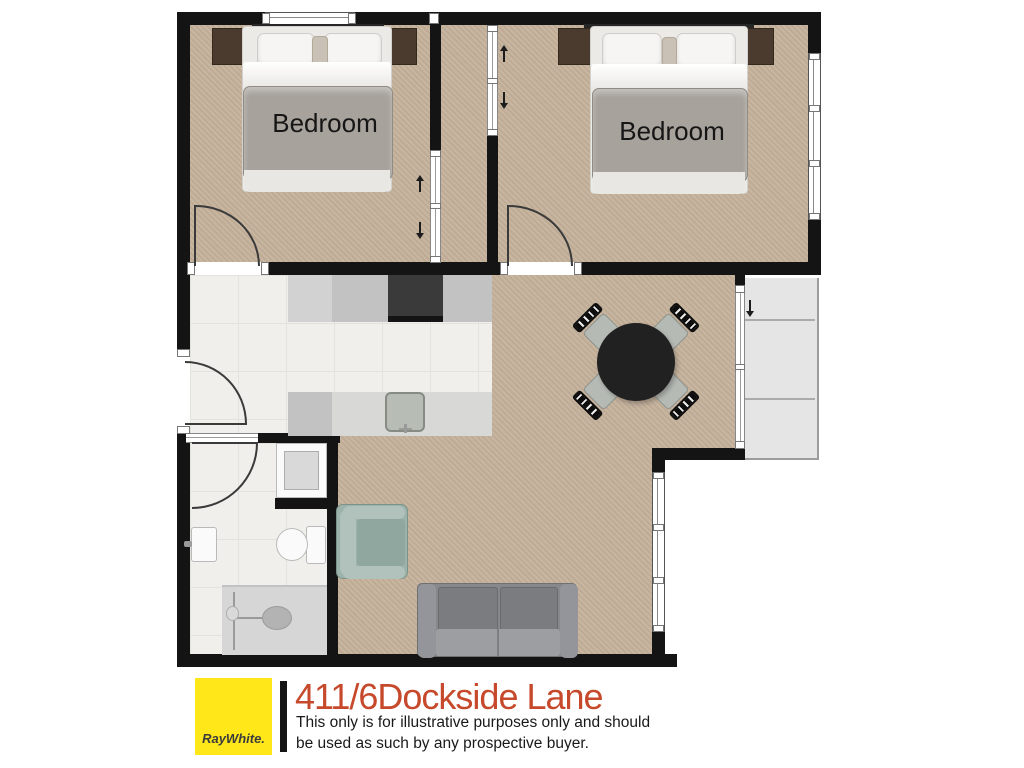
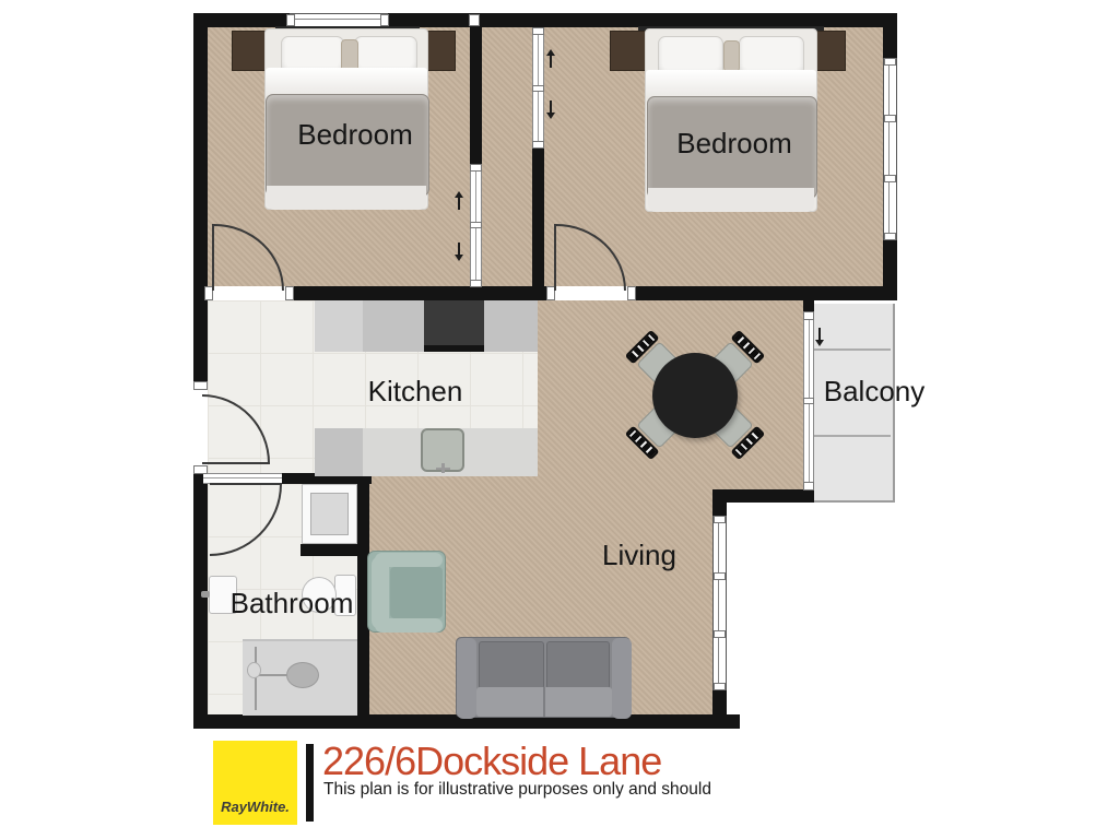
  Bedroom
  Bedroom
+ Kitchen
+ Bathroom
+ Living
+ Balcony
  RayWhite.
- 411/6Dockside Lane
+ 226/6Dockside Lane
- This only is for illustrative purposes only and should
+ This plan is for illustrative purposes only and should
- be used as such by any prospective buyer.
